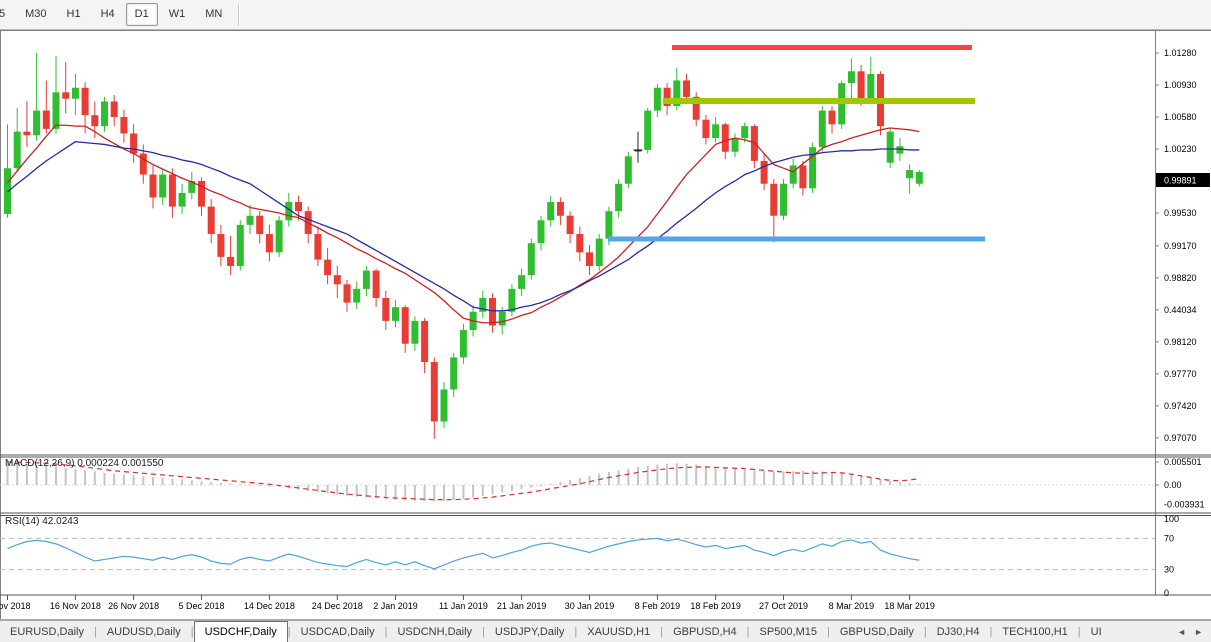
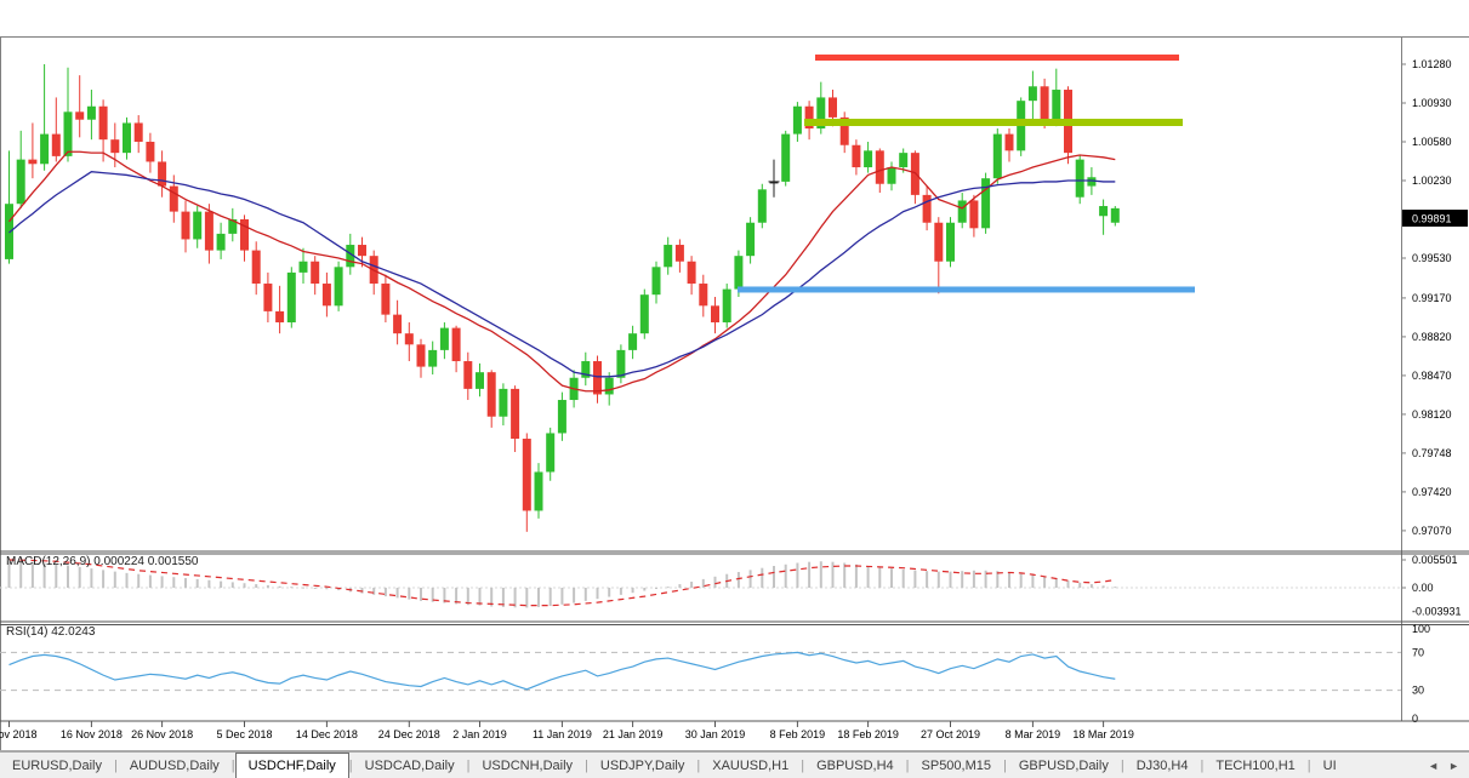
- 5
- M30
- H1
- H4
- D1
- W1
- MN
  1.01280
  1.00930
  1.00580
  1.00230
  0.99530
  0.99170
  0.98820
- 0.44034
+ 0.98470
  0.98120
- 0.97770
+ 0.79748
  0.97420
  0.97070
  0.99891
  0.005501
  0.00
  -0.003931
  100
  70
  30
  0
  ov 2018
  16 Nov 2018
  26 Nov 2018
  5 Dec 2018
  14 Dec 2018
  24 Dec 2018
  2 Jan 2019
  11 Jan 2019
  21 Jan 2019
  30 Jan 2019
  8 Feb 2019
  18 Feb 2019
  27 Oct 2019
  8 Mar 2019
  18 Mar 2019
  MACD(12,26,9) 0.000224 0.001550
  RSI(14) 42.0243
  EURUSD,Daily
  |
  AUDUSD,Daily
  |
  USDCHF,Daily
  |
  USDCAD,Daily
  |
  USDCNH,Daily
  |
  USDJPY,Daily
  |
  XAUUSD,H1
  |
  GBPUSD,H4
  |
  SP500,M15
  |
  GBPUSD,Daily
  |
  DJ30,H4
  |
  TECH100,H1
  |
  UI
  ◄
  ►
